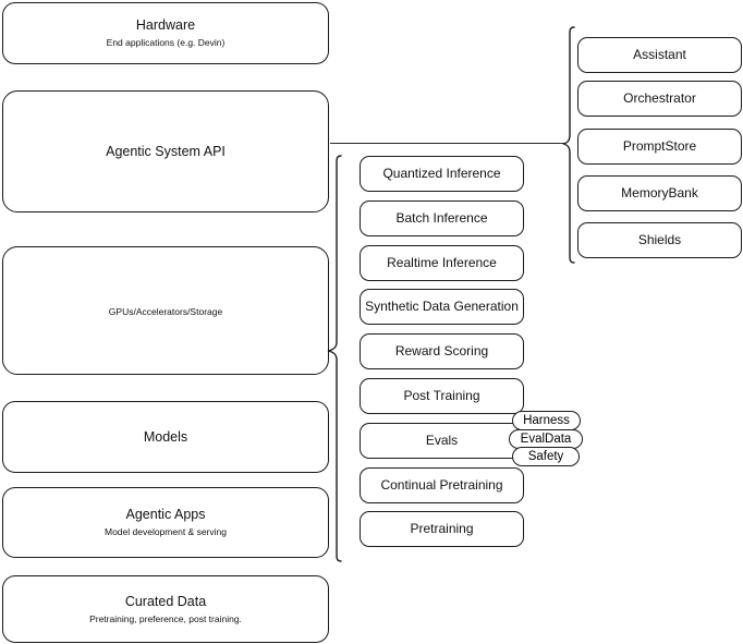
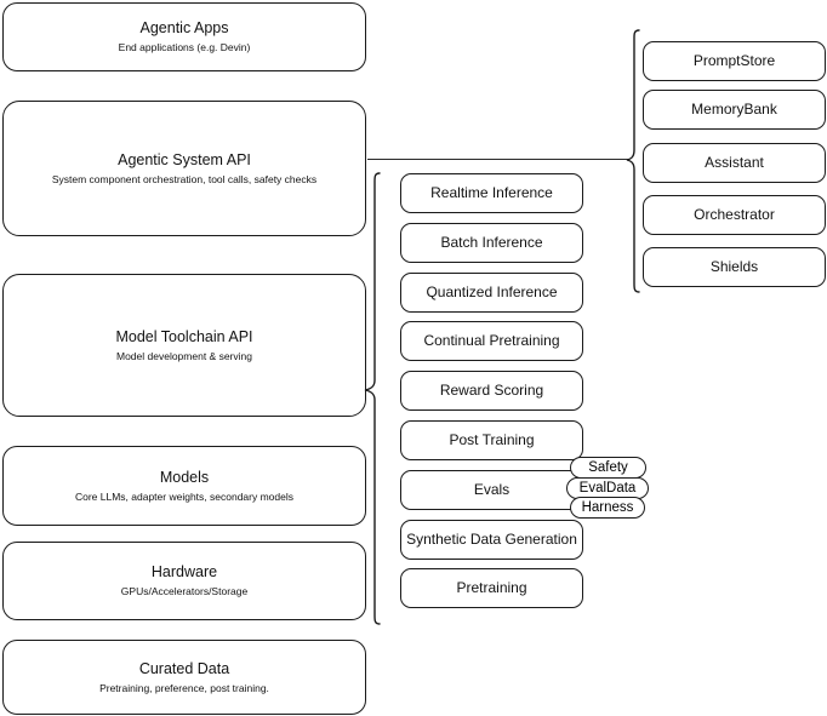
- Hardware
+ Agentic Apps
  End applications (e.g. Devin)
  Agentic System API
+ System component orchestration, tool calls, safety checks
+ Model Toolchain API
- GPUs/Accelerators/Storage
+ Model development & serving
  Models
+ Core LLMs, adapter weights, secondary models
- Agentic Apps
+ Hardware
- Model development & serving
+ GPUs/Accelerators/Storage
  Curated Data
  Pretraining, preference, post training.
- Quantized Inference
+ Realtime Inference
  Batch Inference
- Realtime Inference
+ Quantized Inference
- Synthetic Data Generation
+ Continual Pretraining
  Reward Scoring
  Post Training
  Evals
- Continual Pretraining
+ Synthetic Data Generation
  Pretraining
- Harness
+ Safety
  EvalData
- Safety
+ Harness
- Assistant
+ PromptStore
- Orchestrator
+ MemoryBank
- PromptStore
+ Assistant
- MemoryBank
+ Orchestrator
  Shields
